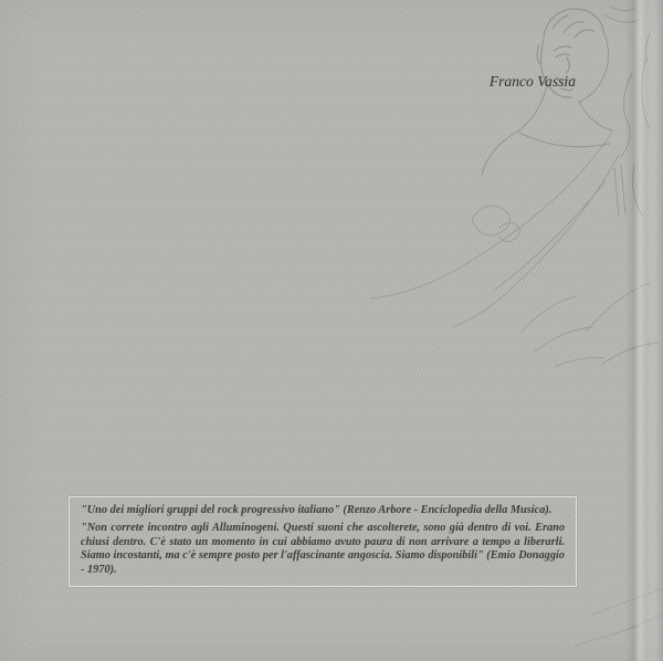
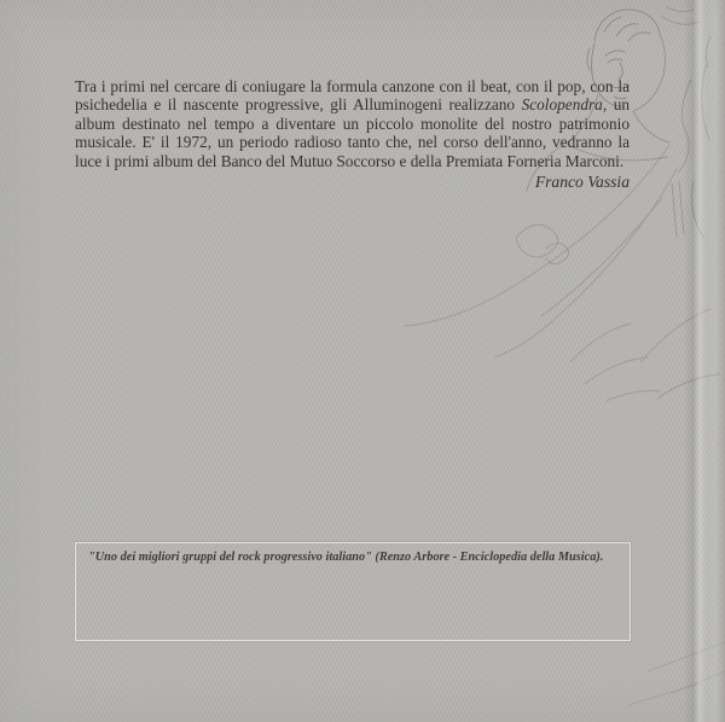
+ Tra i primi nel cercare di coniugare la formula canzone con il beat, con il pop, con la psichedelia e il nascente progressive, gli Alluminogeni realizzano Scolopendra, un album destinato nel tempo a diventare un piccolo monolite del nostro patrimonio musicale. E' il 1972, un periodo radioso tanto che, nel corso dell'anno, vedranno la luce i primi album del Banco del Mutuo Soccorso e della Premiata Forneria Marconi.
  Franco Vassia
  "Uno dei migliori gruppi del rock progressivo italiano" (Renzo Arbore - Enciclopedia della Musica).
- "Non correte incontro agli Alluminogeni. Questi suoni che ascolterete, sono già dentro di voi. Erano chiusi dentro. C'è stato un momento in cui abbiamo avuto paura di non arrivare a tempo a liberarli. Siamo incostanti, ma c'è sempre posto per l'affascinante angoscia. Siamo disponibili" (Emio Donaggio - 1970).
